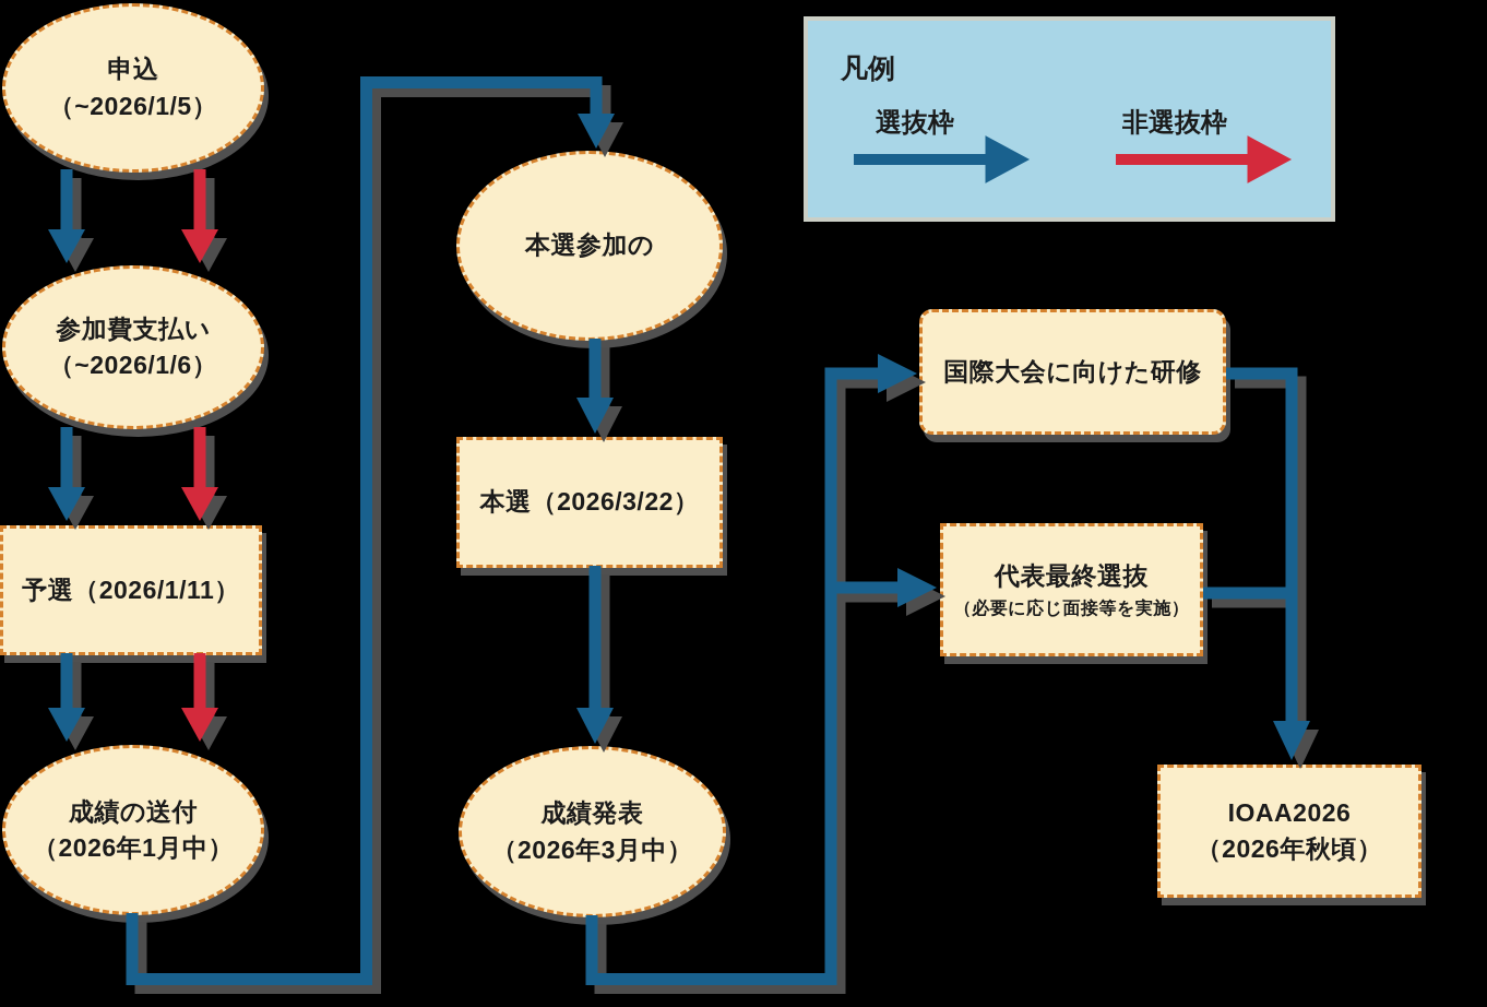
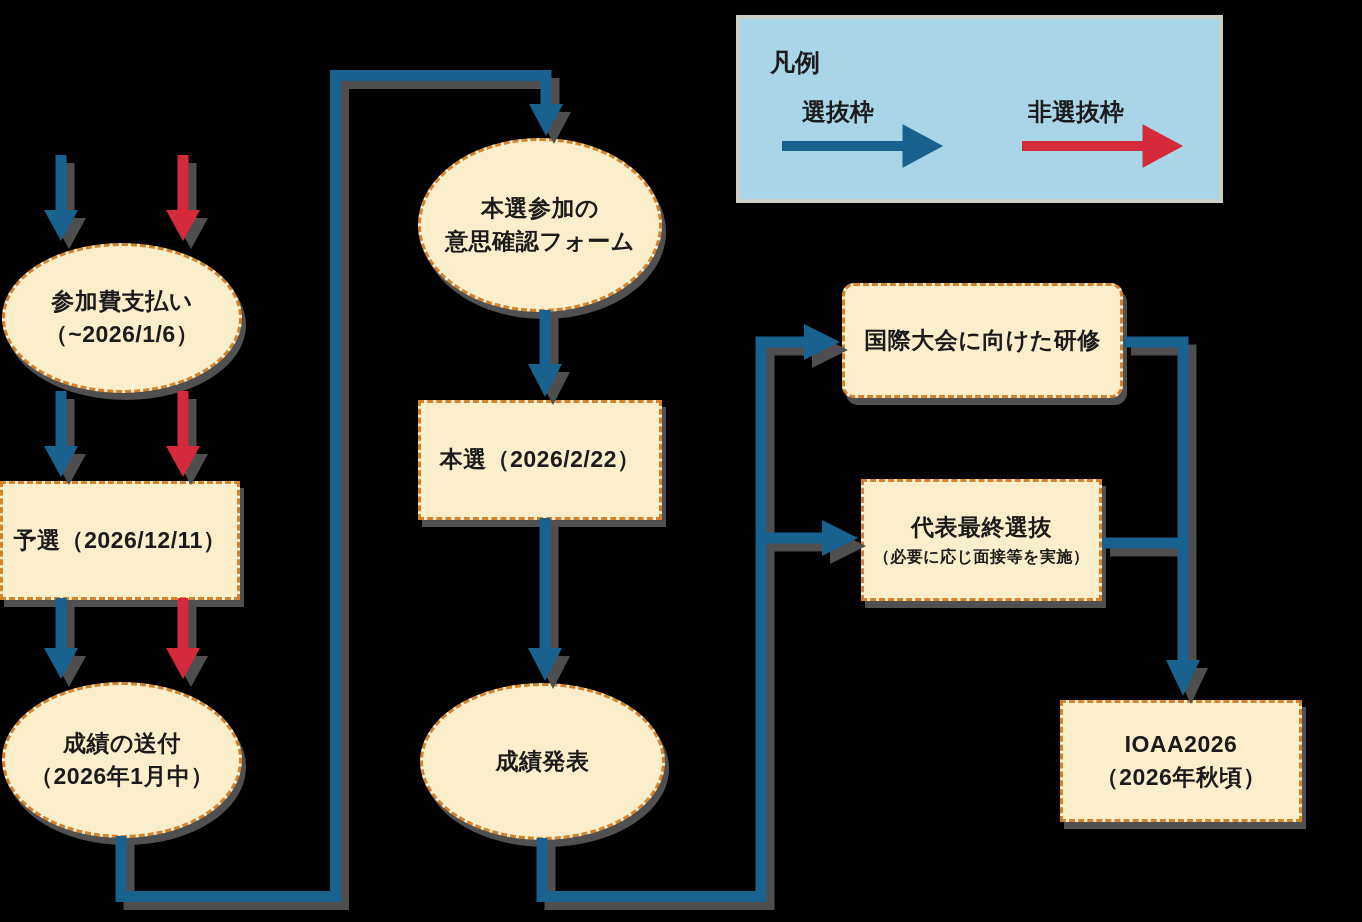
- 申込
- （~2026/1/5）
  参加費支払い
  （~2026/1/6）
- 予選（2026/1/11）
+ 予選（2026/12/11）
  成績の送付
  （2026年1月中）
  本選参加の
+ 意思確認フォーム
- 本選（2026/3/22）
+ 本選（2026/2/22）
  成績発表
- （2026年3月中）
  国際大会に向けた研修
  代表最終選抜
  （必要に応じ面接等を実施）
  IOAA2026
  （2026年秋頃）
  凡例
  選抜枠
  非選抜枠
